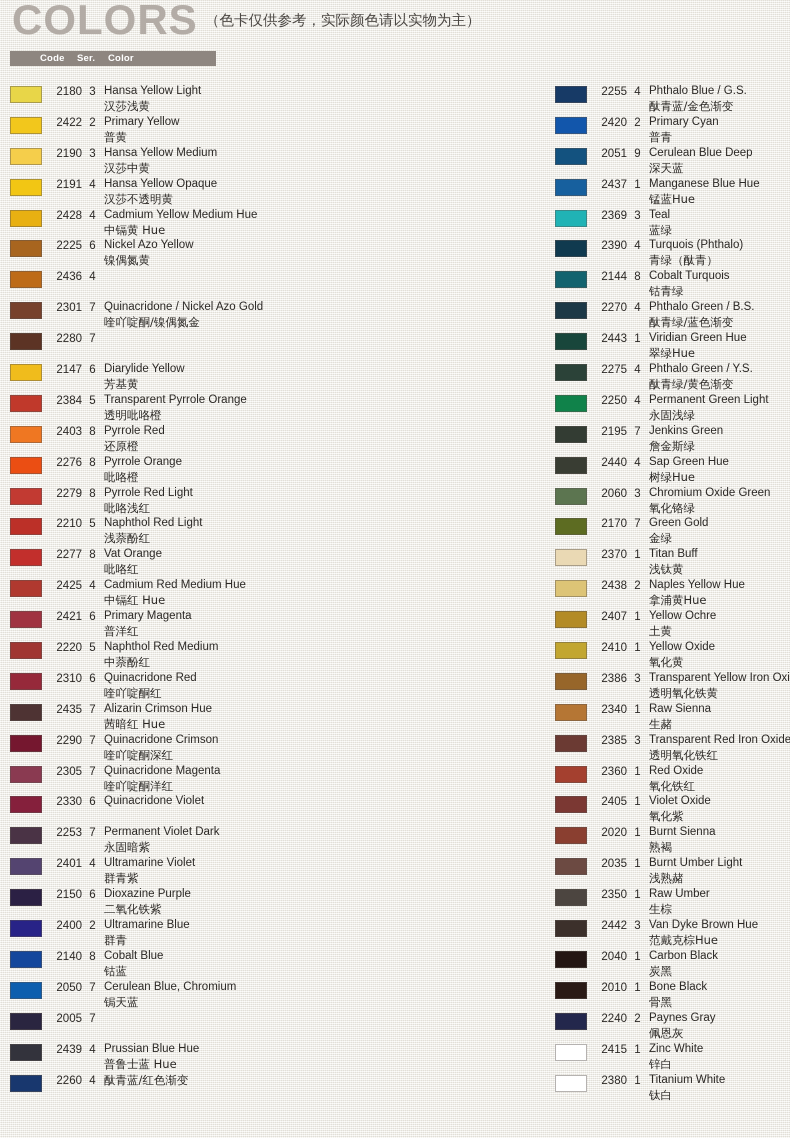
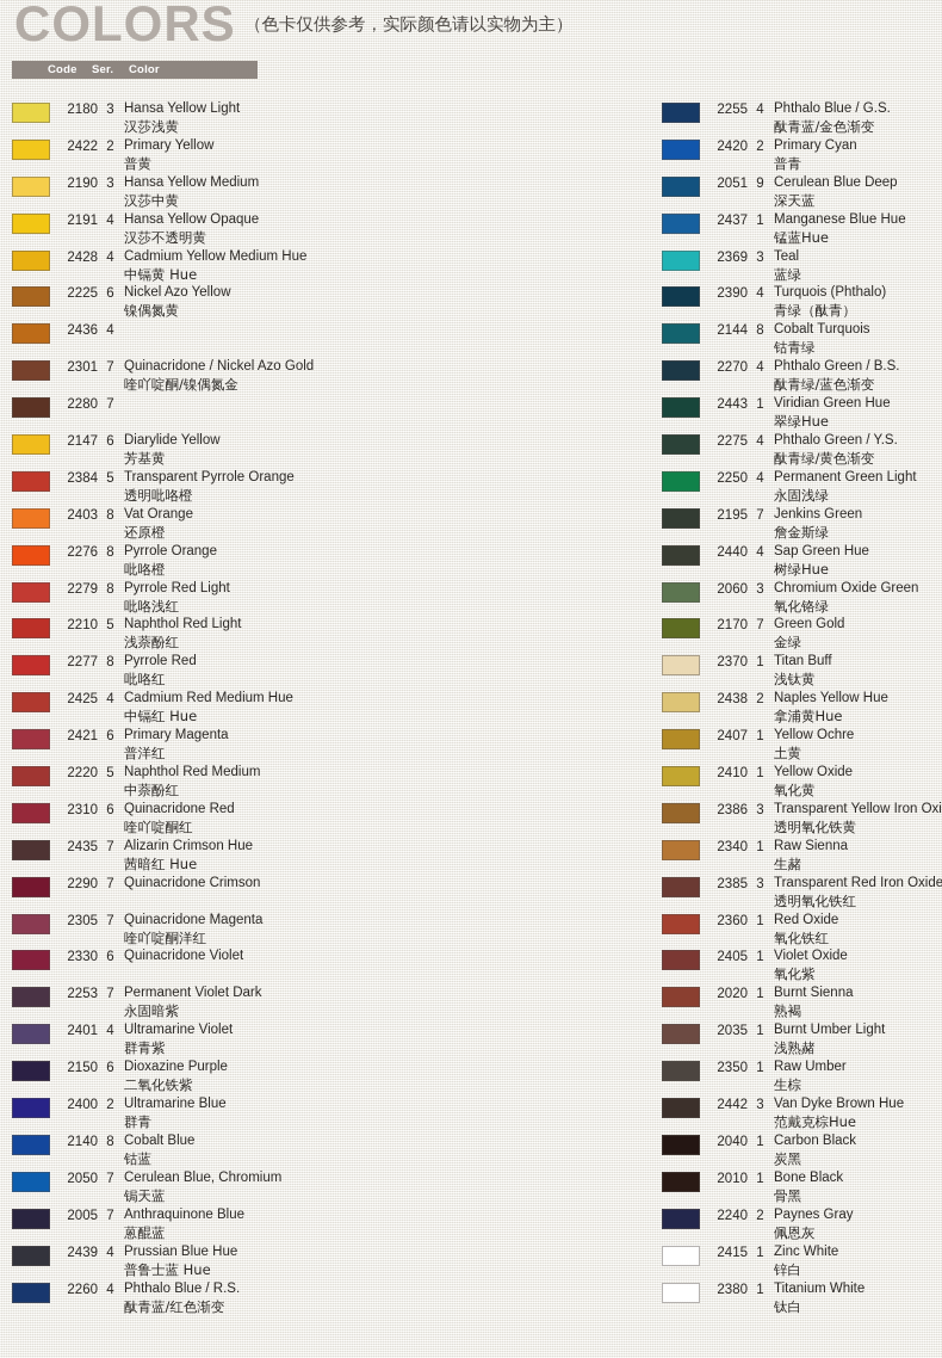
  COLORS
  （色卡仅供参考，实际颜色请以实物为主）
  Code
  Ser.
  Color
  2180
  3
  Hansa Yellow Light
  汉莎浅黄
  2422
  2
  Primary Yellow
  普黄
  2190
  3
  Hansa Yellow Medium
  汉莎中黄
  2191
  4
  Hansa Yellow Opaque
  汉莎不透明黄
  2428
  4
  Cadmium Yellow Medium Hue
  中镉黄 Hue
  2225
  6
  Nickel Azo Yellow
  镍偶氮黄
  2436
  4
  2301
  7
  Quinacridone / Nickel Azo Gold
  喹吖啶酮/镍偶氮金
  2280
  7
  2147
  6
  Diarylide Yellow
  芳基黄
  2384
  5
  Transparent Pyrrole Orange
  透明吡咯橙
  2403
  8
- Pyrrole Red
+ Vat Orange
  还原橙
  2276
  8
  Pyrrole Orange
  吡咯橙
  2279
  8
  Pyrrole Red Light
  吡咯浅红
  2210
  5
  Naphthol Red Light
  浅萘酚红
  2277
  8
- Vat Orange
+ Pyrrole Red
  吡咯红
  2425
  4
  Cadmium Red Medium Hue
  中镉红 Hue
  2421
  6
  Primary Magenta
  普洋红
  2220
  5
  Naphthol Red Medium
  中萘酚红
  2310
  6
  Quinacridone Red
  喹吖啶酮红
  2435
  7
  Alizarin Crimson Hue
  茜暗红 Hue
  2290
  7
  Quinacridone Crimson
- 喹吖啶酮深红
  2305
  7
  Quinacridone Magenta
  喹吖啶酮洋红
  2330
  6
  Quinacridone Violet
  2253
  7
  Permanent Violet Dark
  永固暗紫
  2401
  4
  Ultramarine Violet
  群青紫
  2150
  6
  Dioxazine Purple
  二氧化铁紫
  2400
  2
  Ultramarine Blue
  群青
  2140
  8
  Cobalt Blue
  钴蓝
  2050
  7
  Cerulean Blue, Chromium
  锔天蓝
  2005
  7
+ Anthraquinone Blue
+ 蒽醌蓝
  2439
  4
  Prussian Blue Hue
  普鲁士蓝 Hue
  2260
  4
+ Phthalo Blue / R.S.
  酞青蓝/红色渐变
  2255
  4
  Phthalo Blue / G.S.
  酞青蓝/金色渐变
  2420
  2
  Primary Cyan
  普青
  2051
  9
  Cerulean Blue Deep
  深天蓝
  2437
  1
  Manganese Blue Hue
  锰蓝Hue
  2369
  3
  Teal
  蓝绿
  2390
  4
  Turquois (Phthalo)
  青绿（酞青）
  2144
  8
  Cobalt Turquois
  钴青绿
  2270
  4
  Phthalo Green / B.S.
  酞青绿/蓝色渐变
  2443
  1
  Viridian Green Hue
  翠绿Hue
  2275
  4
  Phthalo Green / Y.S.
  酞青绿/黄色渐变
  2250
  4
  Permanent Green Light
  永固浅绿
  2195
  7
  Jenkins Green
  詹金斯绿
  2440
  4
  Sap Green Hue
  树绿Hue
  2060
  3
  Chromium Oxide Green
  氧化铬绿
  2170
  7
  Green Gold
  金绿
  2370
  1
  Titan Buff
  浅钛黄
  2438
  2
  Naples Yellow Hue
  拿浦黄Hue
  2407
  1
  Yellow Ochre
  土黄
  2410
  1
  Yellow Oxide
  氧化黄
  2386
  3
  Transparent Yellow Iron Oxi
  透明氧化铁黄
  2340
  1
  Raw Sienna
  生赭
  2385
  3
  Transparent Red Iron Oxide
  透明氧化铁红
  2360
  1
  Red Oxide
  氧化铁红
  2405
  1
  Violet Oxide
  氧化紫
  2020
  1
  Burnt Sienna
  熟褐
  2035
  1
  Burnt Umber Light
  浅熟赭
  2350
  1
  Raw Umber
  生棕
  2442
  3
  Van Dyke Brown Hue
  范戴克棕Hue
  2040
  1
  Carbon Black
  炭黑
  2010
  1
  Bone Black
  骨黑
  2240
  2
  Paynes Gray
  佩恩灰
  2415
  1
  Zinc White
  锌白
  2380
  1
  Titanium White
  钛白
